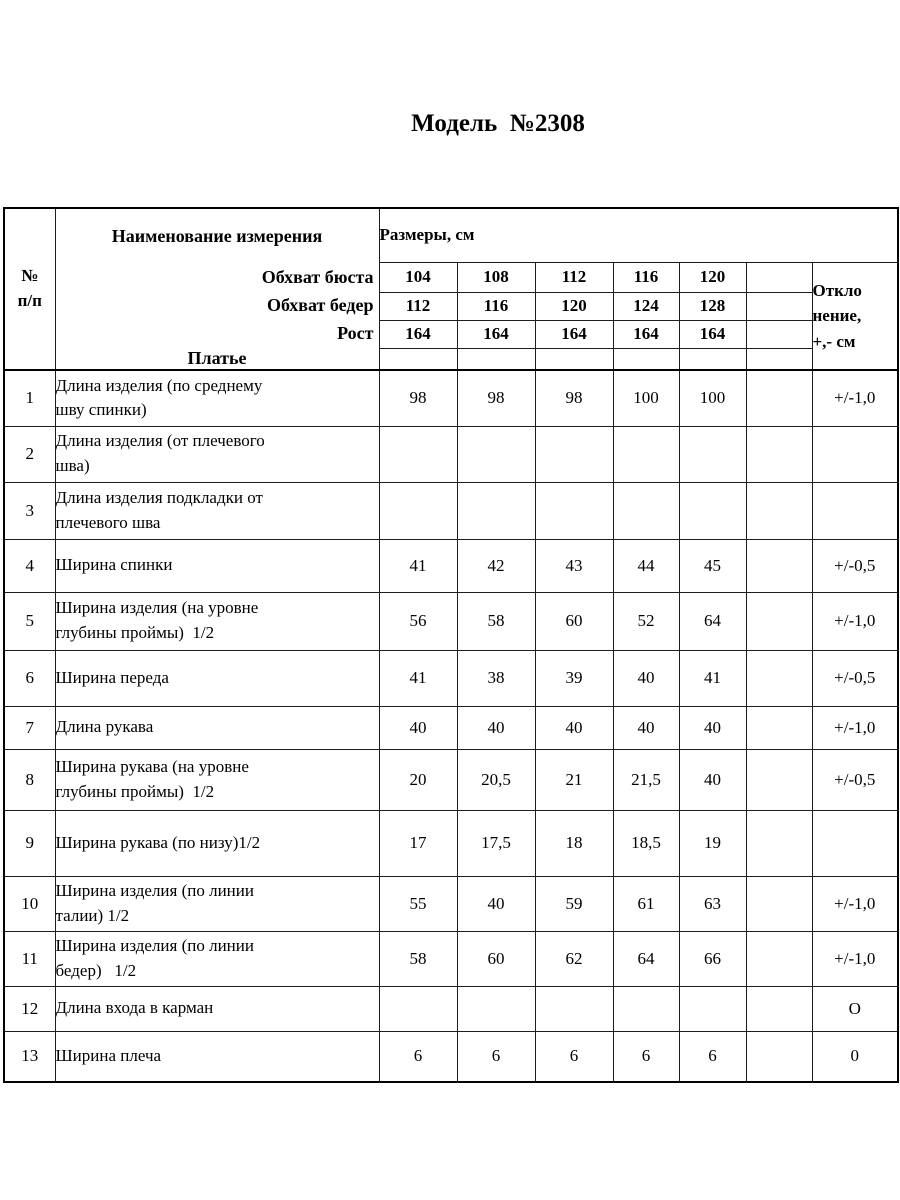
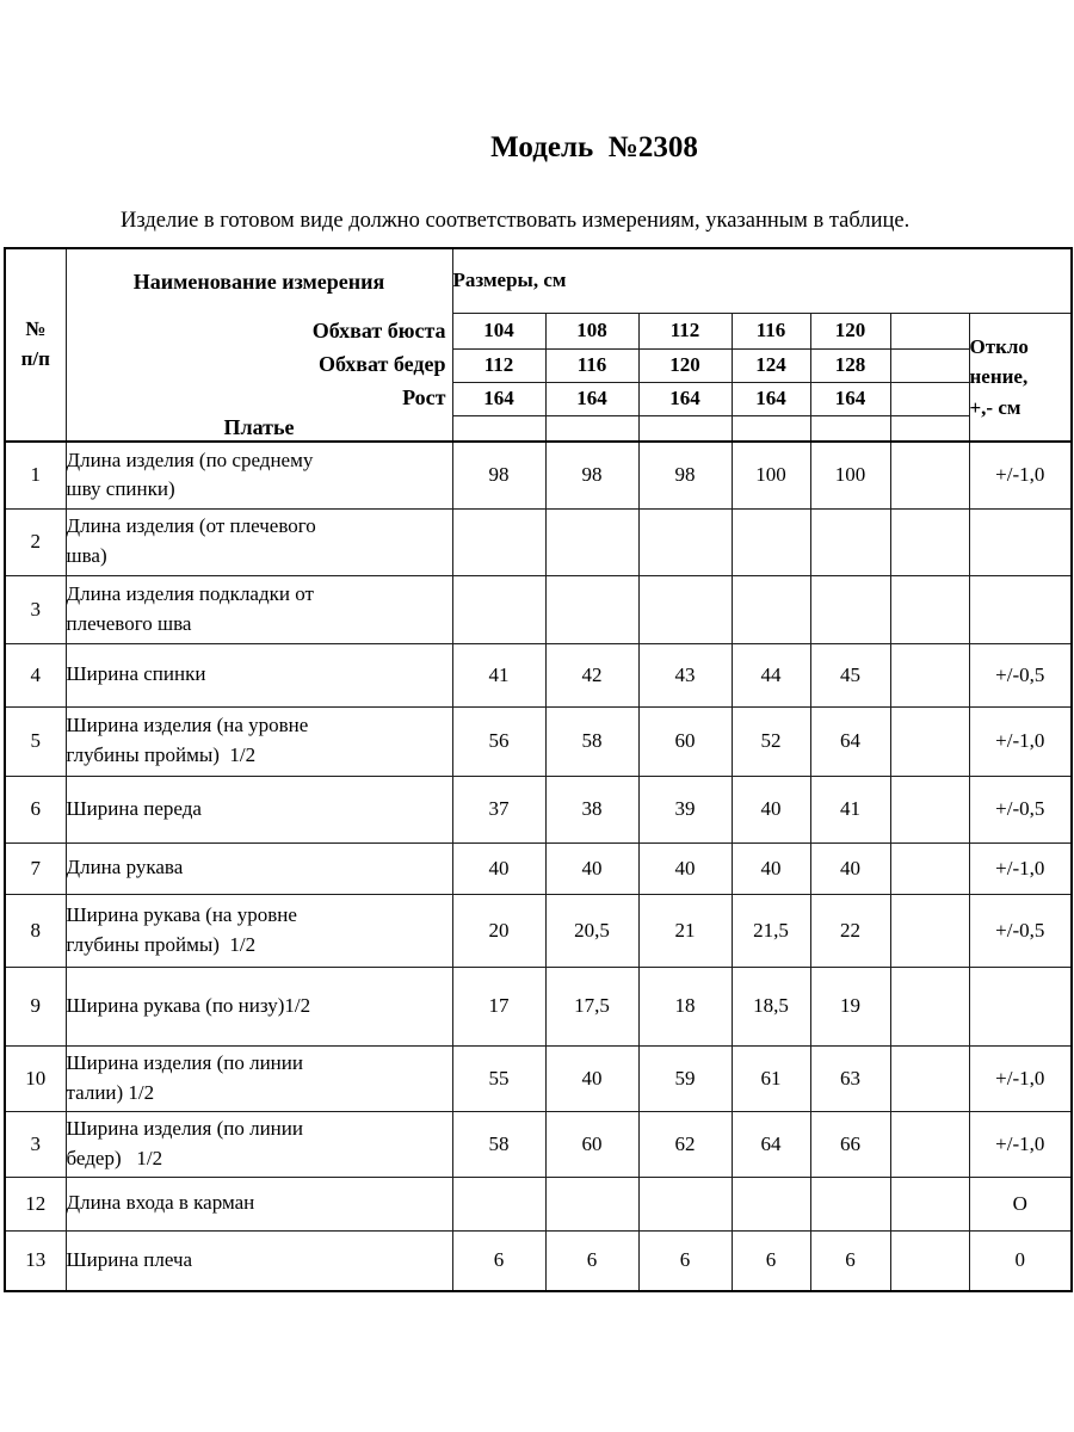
  Модель №2308
+ Изделие в готовом виде должно соответствовать измерениям, указанным в таблице.
  № п/п	Наименование измерения Обхват бюста Обхват бедер Рост Платье	Размеры, см
  104	108	112	116	120		Откло нение, +,- см
  112	116	120	124	128
  164	164	164	164	164
  1	Длина изделия (по среднему шву спинки)	98	98	98	100	100		+/-1,0
  2	Длина изделия (от плечевого шва)
  3	Длина изделия подкладки от плечевого шва
  4	Ширина спинки	41	42	43	44	45		+/-0,5
  5	Ширина изделия (на уровне глубины проймы) 1/2	56	58	60	52	64		+/-1,0
- 6	Ширина переда	41	38	39	40	41		+/-0,5
+ 6	Ширина переда	37	38	39	40	41		+/-0,5
  7	Длина рукава	40	40	40	40	40		+/-1,0
- 8	Ширина рукава (на уровне глубины проймы) 1/2	20	20,5	21	21,5	40		+/-0,5
+ 8	Ширина рукава (на уровне глубины проймы) 1/2	20	20,5	21	21,5	22		+/-0,5
  9	Ширина рукава (по низу)1/2	17	17,5	18	18,5	19
  10	Ширина изделия (по линии талии) 1/2	55	40	59	61	63		+/-1,0
- 11	Ширина изделия (по линии бедер) 1/2	58	60	62	64	66		+/-1,0
+ 3	Ширина изделия (по линии бедер) 1/2	58	60	62	64	66		+/-1,0
  12	Длина входа в карман							О
  13	Ширина плеча	6	6	6	6	6		0
